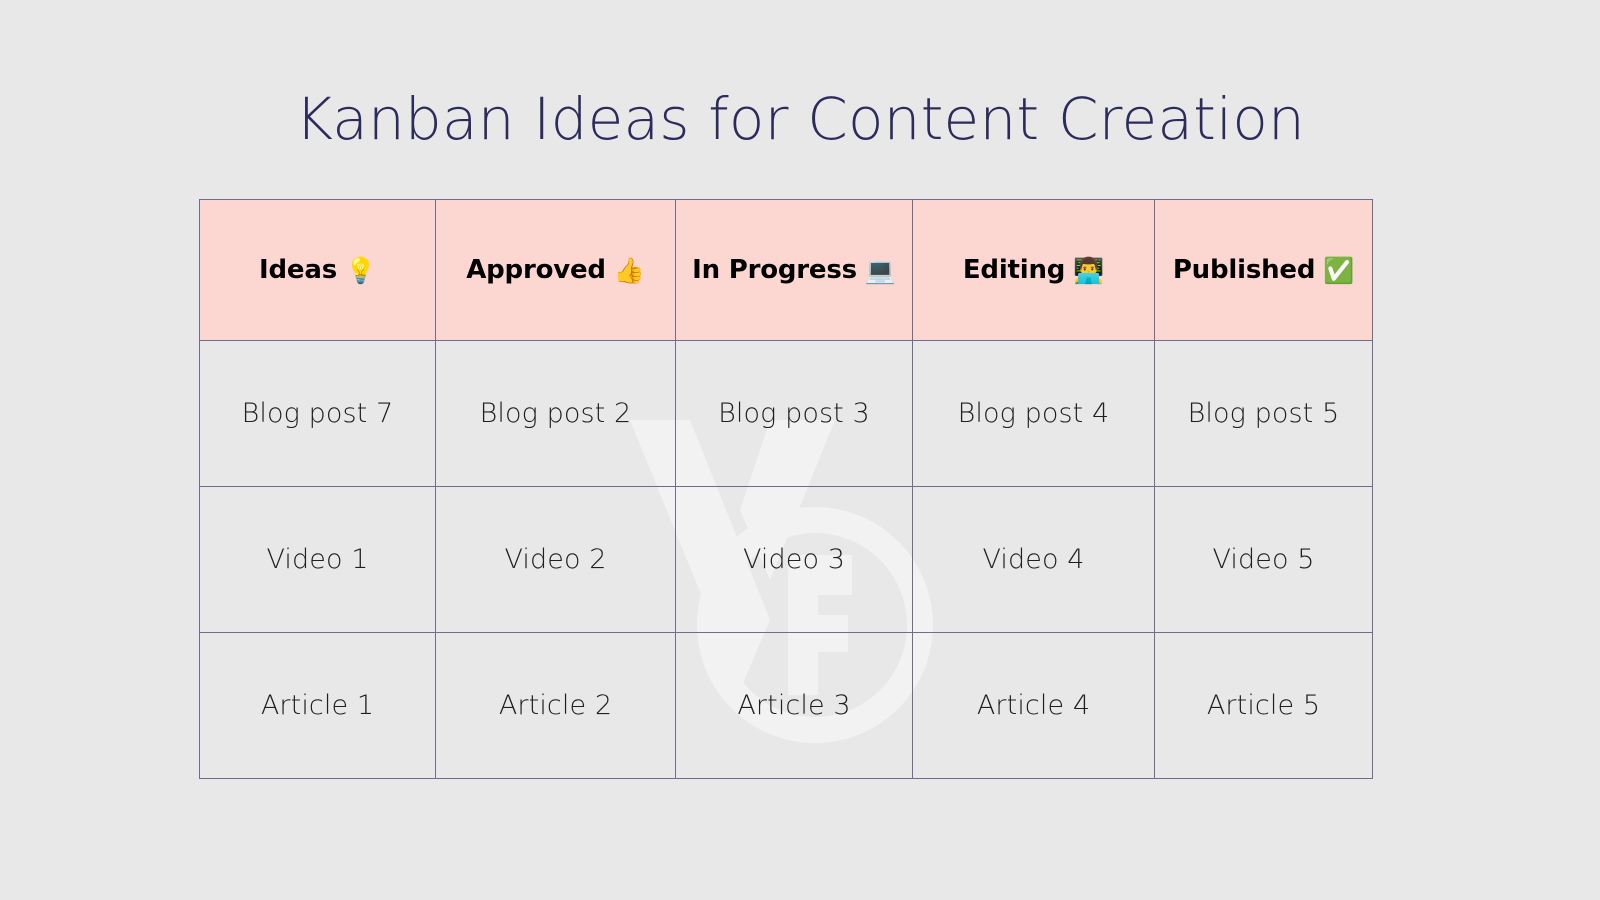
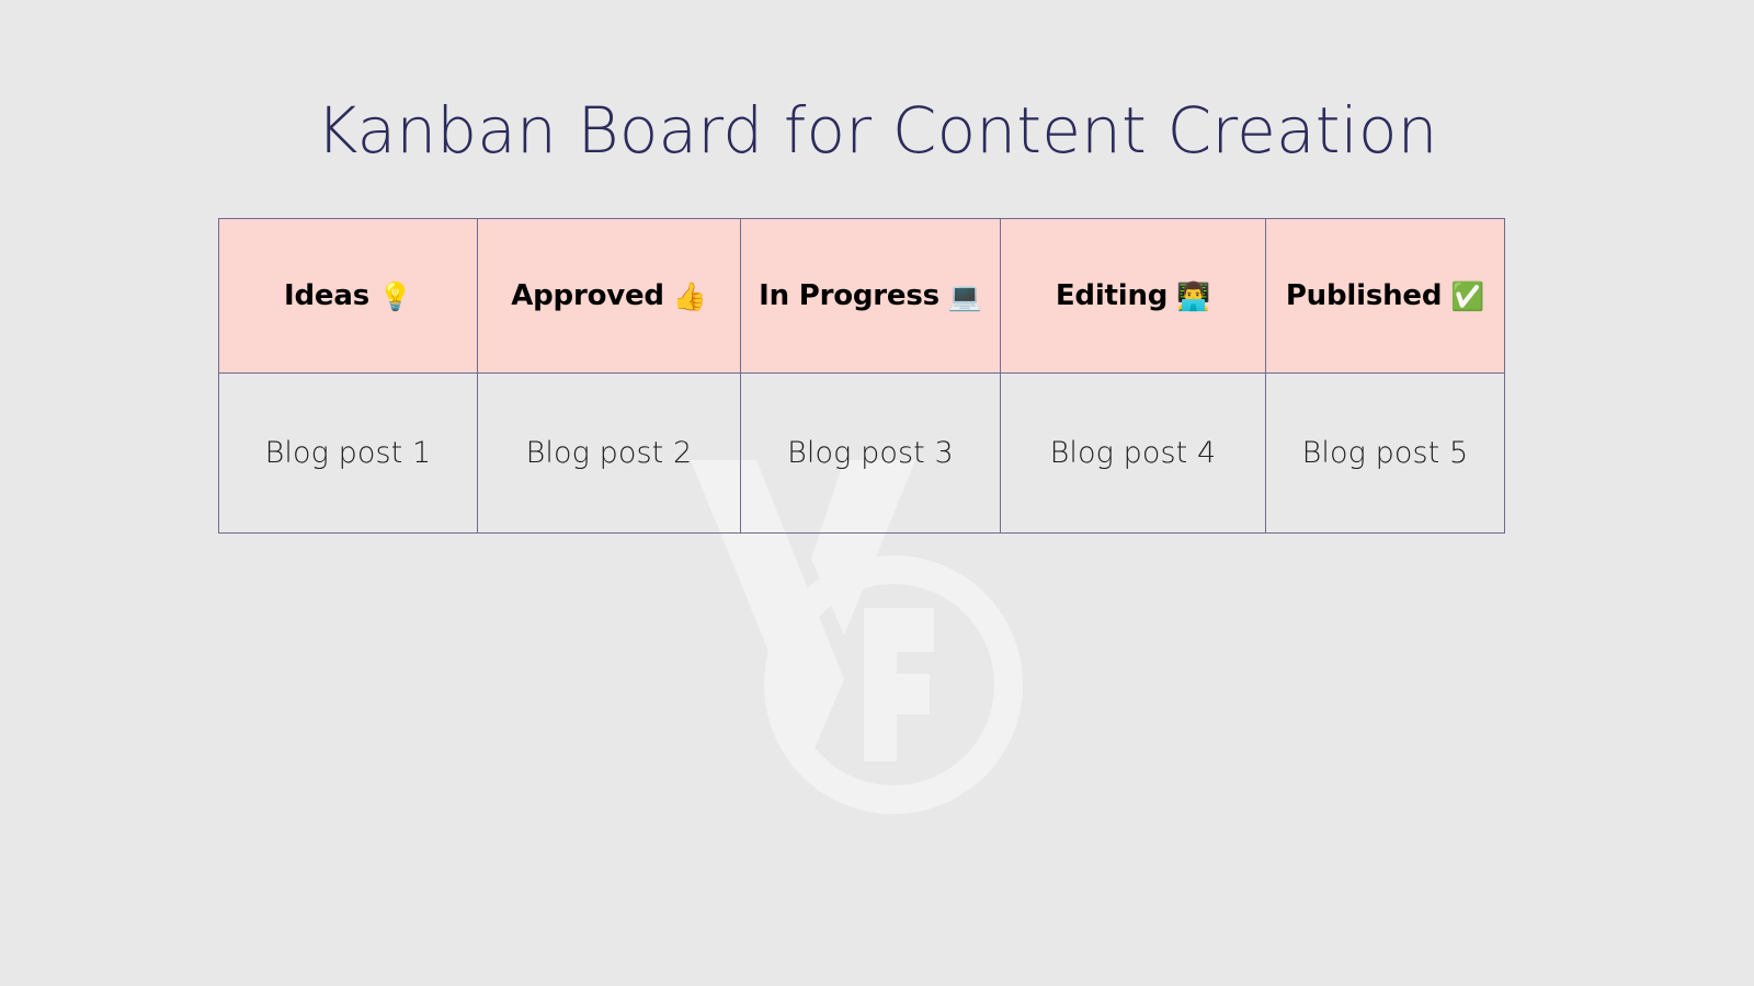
- Kanban Ideas for Content Creation
+ Kanban Board for Content Creation
  Ideas 💡	Approved 👍	In Progress 💻	Editing 👨‍💻	Published ✅
- Blog post 7	Blog post 2	Blog post 3	Blog post 4	Blog post 5
+ Blog post 1	Blog post 2	Blog post 3	Blog post 4	Blog post 5
- Video 1	Video 2	Video 3	Video 4	Video 5
- Article 1	Article 2	Article 3	Article 4	Article 5
